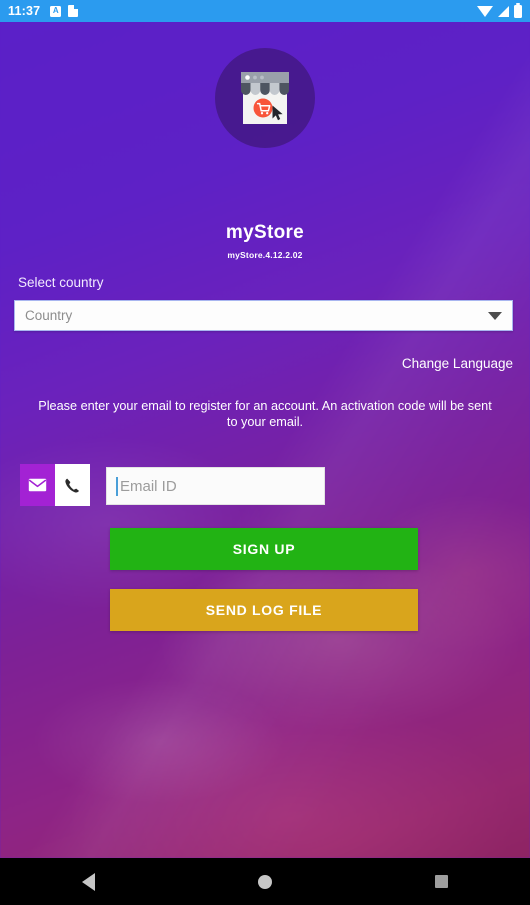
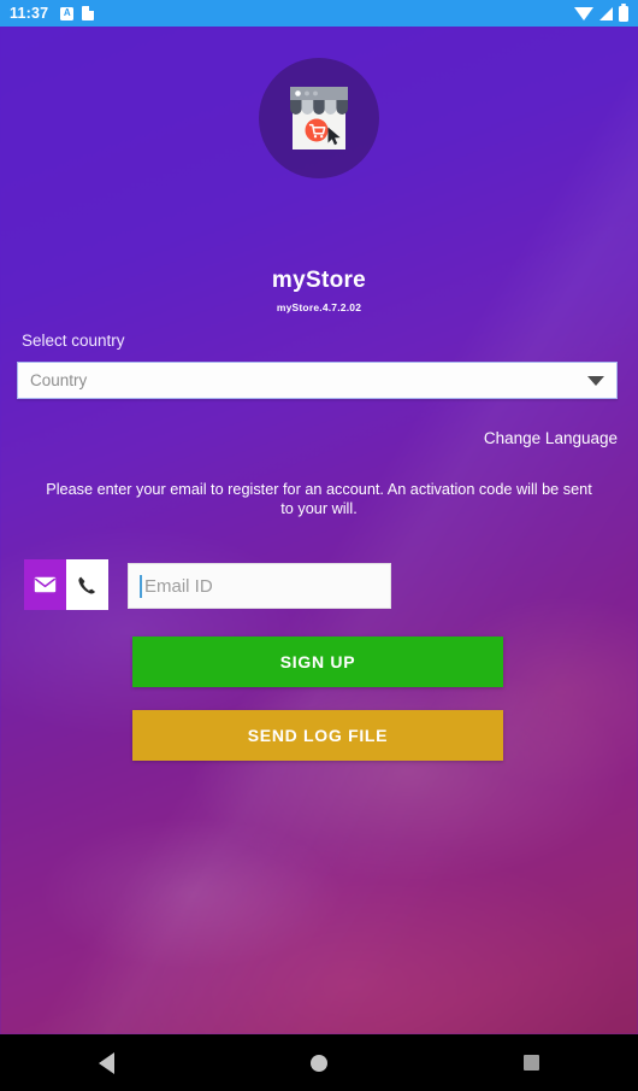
  11:37
  A
  myStore
- myStore.4.12.2.02
+ myStore.4.7.2.02
  Select country
  Country
  Change Language
- Please enter your email to register for an account. An activation code will be sent to your email.
+ Please enter your email to register for an account. An activation code will be sent to your will.
  Email ID
  SIGN UP
  SEND LOG FILE
